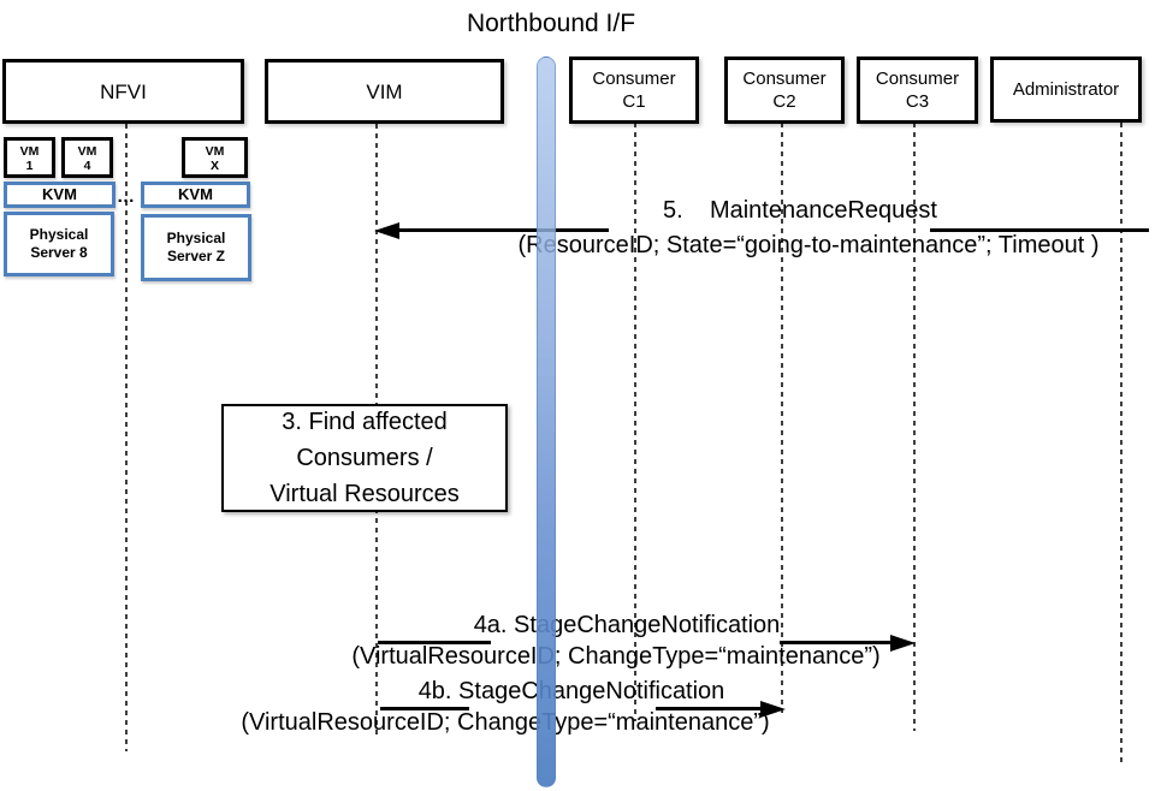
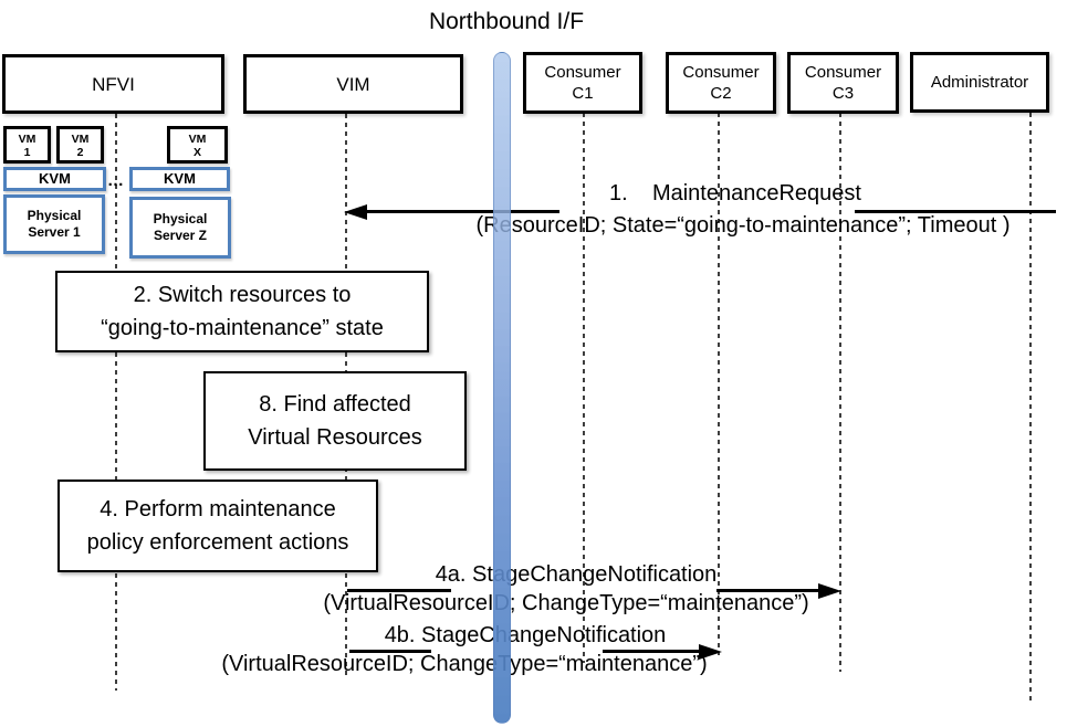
  Northbound I/F
  NFVI
  VIM
  Consumer
  C1
  Consumer
  C2
  Consumer
  C3
  Administrator
  VM
  1
  VM
- 4
+ 2
  VM
  X
  KVM
  KVM
  …
  Physical
- Server 8
+ Server 1
  Physical
  Server Z
- 5. MaintenanceRequest
+ 1. MaintenanceRequest
  (RsourceID; State=“going-to-maintenance”; Timeout )
+ 2. Switch resources to
+ “going-to-maintenance” state
- 3. Find affected
+ 8. Find affected
- Consumers /
  Virtual Resources
+ 4. Perform maintenance
+ policy enforcement actions
  4a. StgeChangeNotification
  (VirtualResourceI; ChangeType=“maintenance”)
  4b. StageCangeNotification
  (VirtualResourceID; Changeype=“maintenance”)
